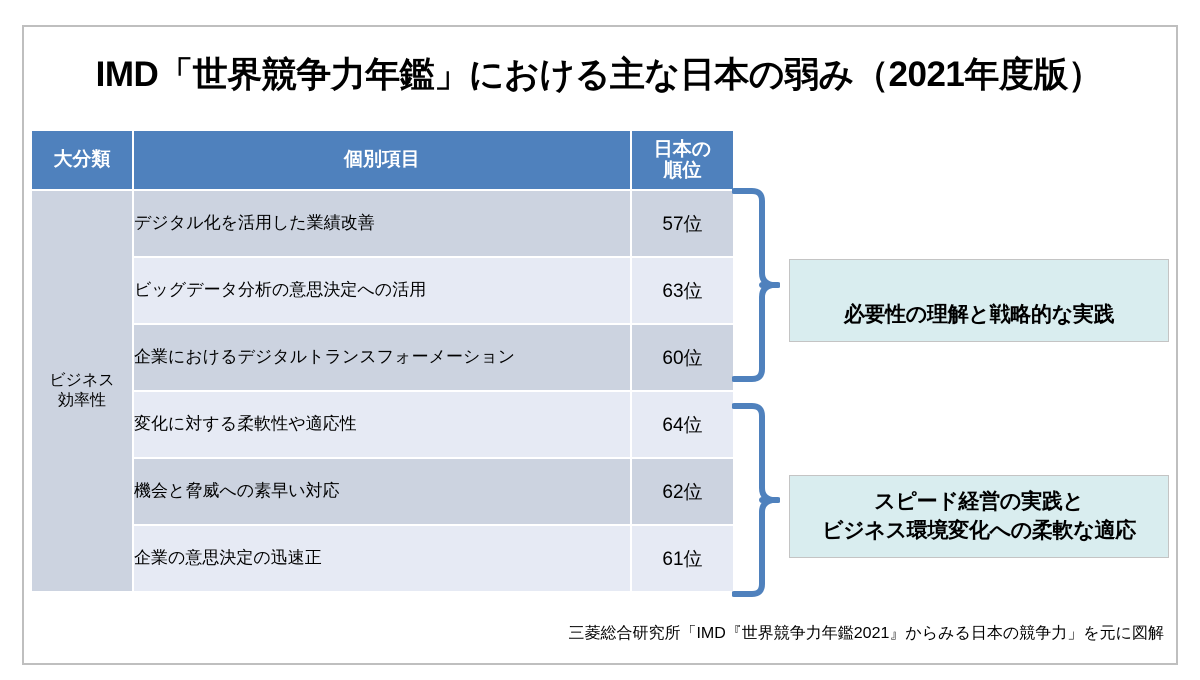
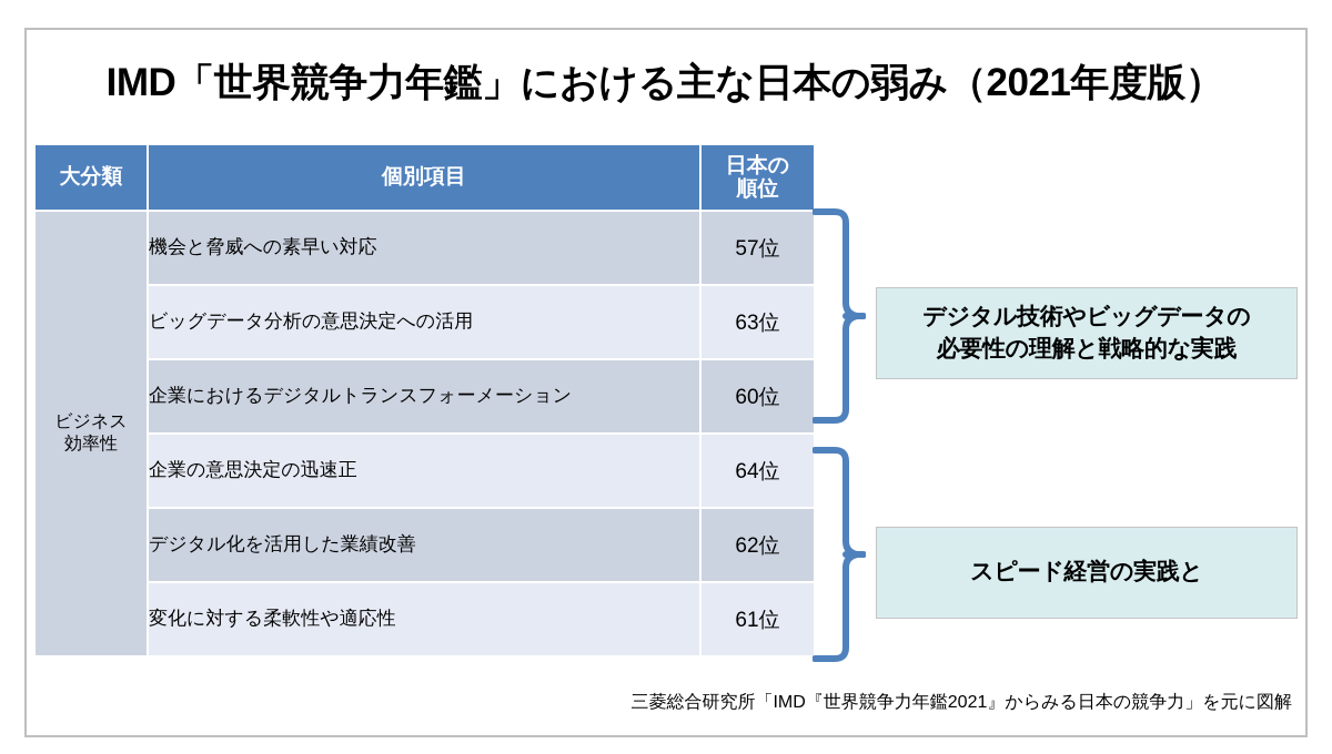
  IMD「世界競争力年鑑」における主な日本の弱み（2021年度版）
  大分類	個別項目	日本の 順位
- ビジネス 効率性	デジタル化を活用した業績改善	57位
+ ビジネス 効率性	機会と脅威への素早い対応	57位
  ビッグデータ分析の意思決定への活用	63位
  企業におけるデジタルトランスフォーメーション	60位
- 変化に対する柔軟性や適応性	64位
+ 企業の意思決定の迅速正	64位
- 機会と脅威への素早い対応	62位
+ デジタル化を活用した業績改善	62位
- 企業の意思決定の迅速正	61位
+ 変化に対する柔軟性や適応性	61位
+ デジタル技術やビッグデータの
  必要性の理解と戦略的な実践
  スピード経営の実践と
- ビジネス環境変化への柔軟な適応
  三菱総合研究所「IMD『世界競争力年鑑2021』からみる日本の競争力」を元に図解
